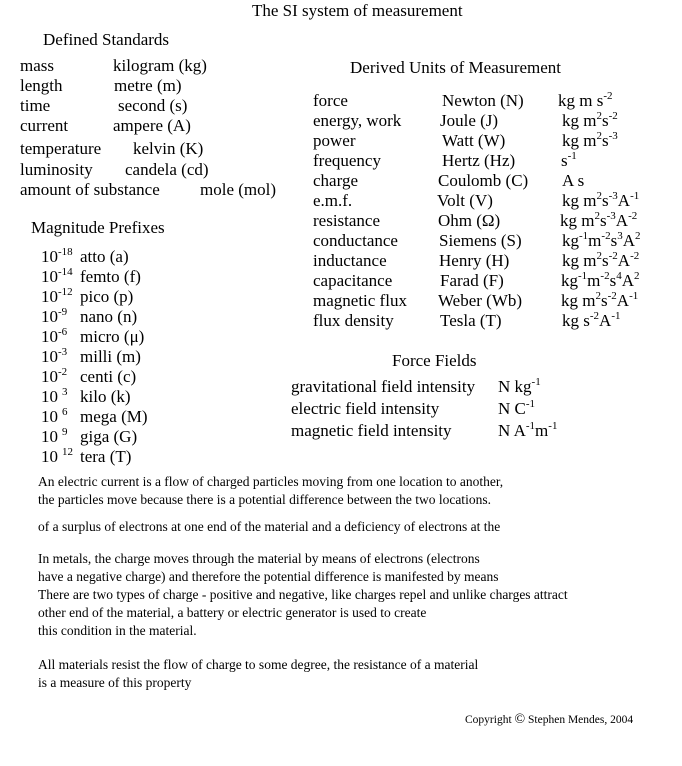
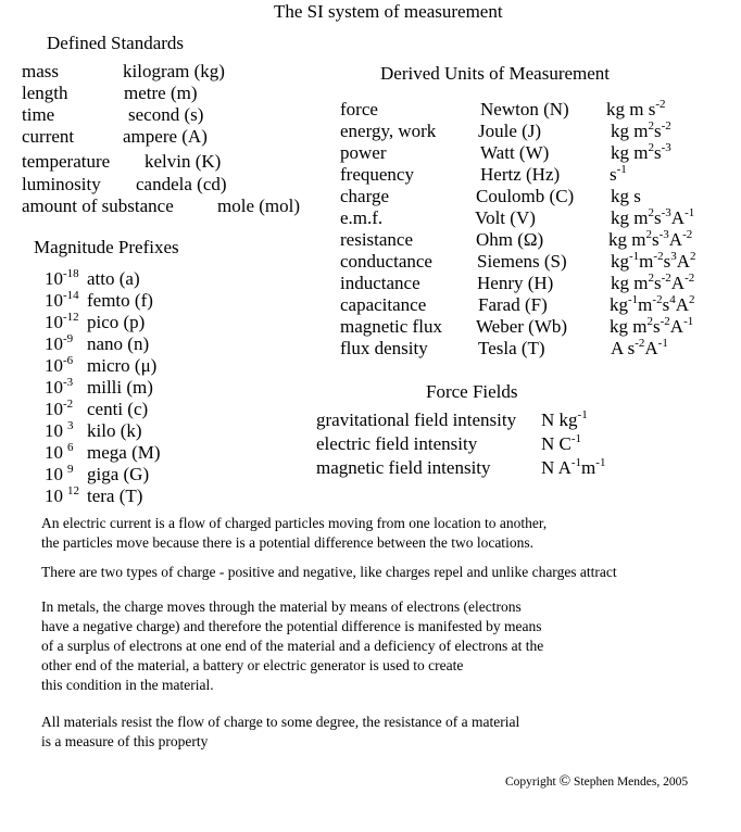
  The SI system of measurement
  Defined Standards
  mass
  kilogram (kg)
  length
  metre (m)
  time
  second (s)
  current
  ampere (A)
  temperature
  kelvin (K)
  luminosity
  candela (cd)
  amount of substance
  mole (mol)
  Magnitude Prefixes
  10-18
  atto (a)
  10-14
  femto (f)
  10-12
  pico (p)
  10-9
  nano (n)
  10-6
  micro (μ)
  10-3
  milli (m)
  10-2
  centi (c)
  10 3
  kilo (k)
  10 6
  mega (M)
  10 9
  giga (G)
  10 12
  tera (T)
  Derived Units of Measurement
  force
  Newton (N)
  kg m s-2
  energy, work
  Joule (J)
  kg m2s-2
  power
  Watt (W)
  kg m2s-3
  frequency
  Hertz (Hz)
  s-1
  charge
  Coulomb (C)
- A s
+ kg s
  e.m.f.
  Volt (V)
  kg m2s-3A-1
  resistance
  Ohm (Ω)
  kg m2s-3A-2
  conductance
  Siemens (S)
  kg-1m-2s3A2
  inductance
  Henry (H)
  kg m2s-2A-2
  capacitance
  Farad (F)
  kg-1m-2s4A2
  magnetic flux
  Weber (Wb)
  kg m2s-2A-1
  flux density
  Tesla (T)
- kg s-2A-1
+ A s-2A-1
  Force Fields
  gravitational field intensity
  N kg-1
  electric field intensity
  N C-1
  magnetic field intensity
  N A-1m-1
  An electric current is a flow of charged particles moving from one location to another,
  the particles move because there is a potential difference between the two locations.
- of a surplus of electrons at one end of the material and a deficiency of electrons at the
+ There are two types of charge - positive and negative, like charges repel and unlike charges attract
  In metals, the charge moves through the material by means of electrons (electrons
  have a negative charge) and therefore the potential difference is manifested by means
- There are two types of charge - positive and negative, like charges repel and unlike charges attract
+ of a surplus of electrons at one end of the material and a deficiency of electrons at the
  other end of the material, a battery or electric generator is used to create
  this condition in the material.
  All materials resist the flow of charge to some degree, the resistance of a material
  is a measure of this property
- Copyright © Stephen Mendes, 2004
+ Copyright © Stephen Mendes, 2005
